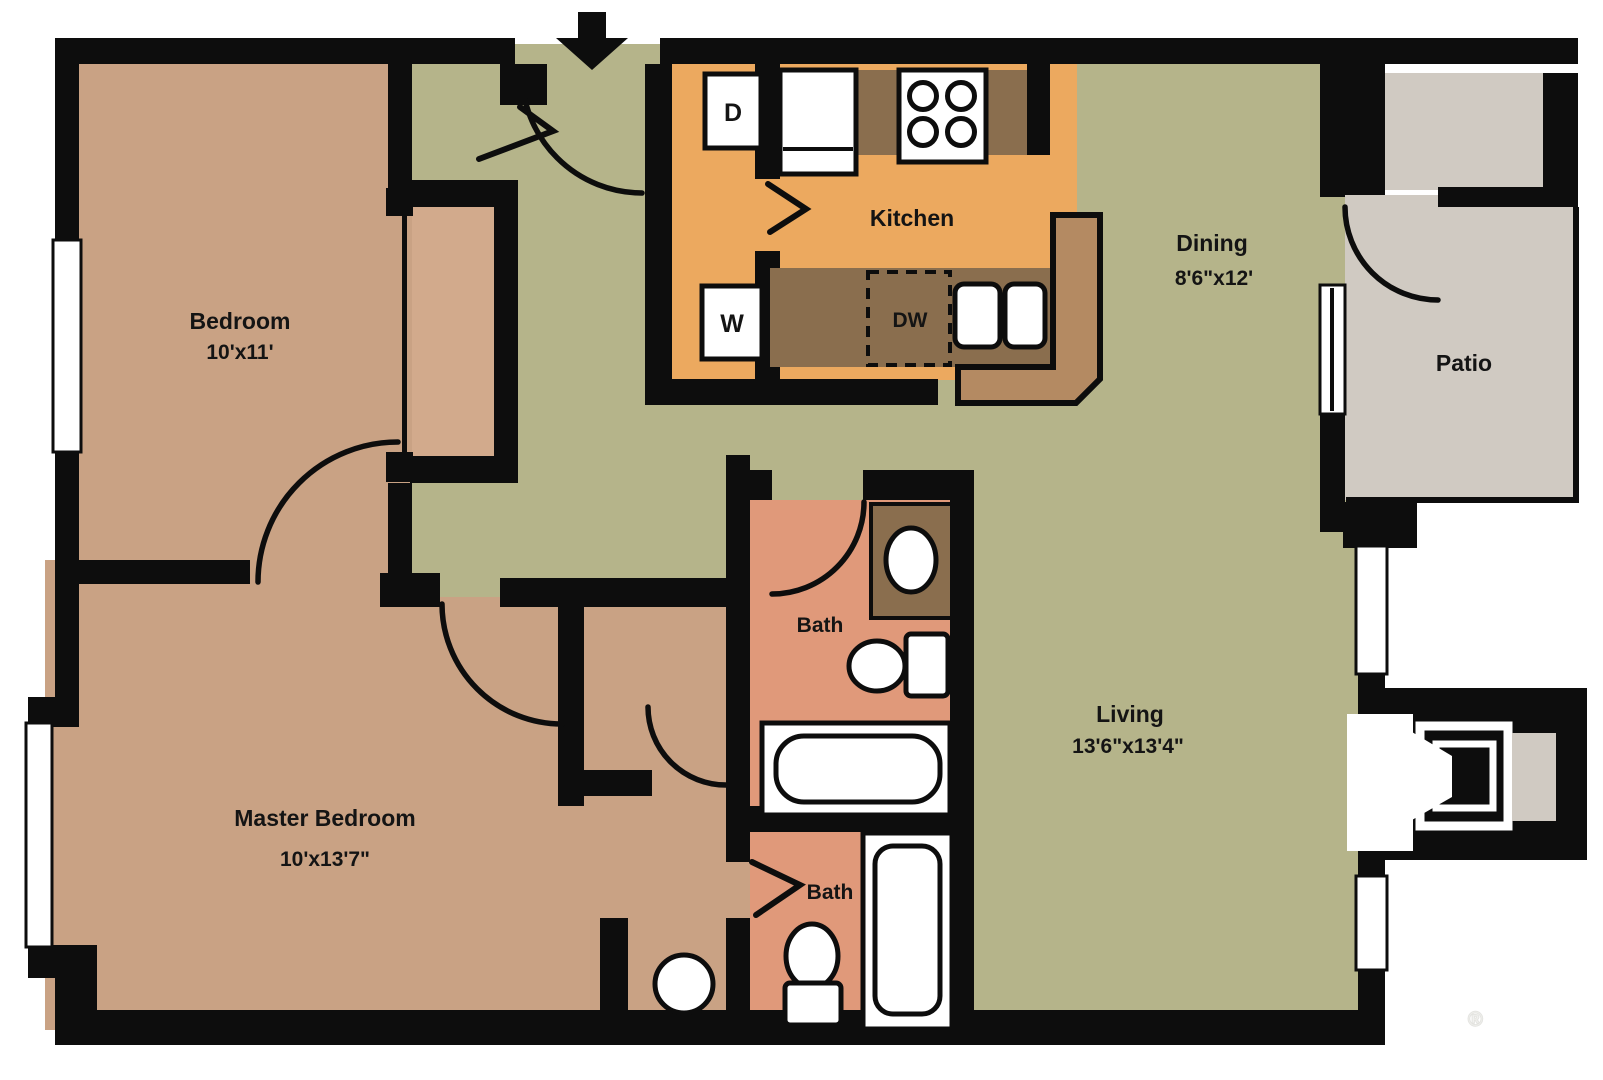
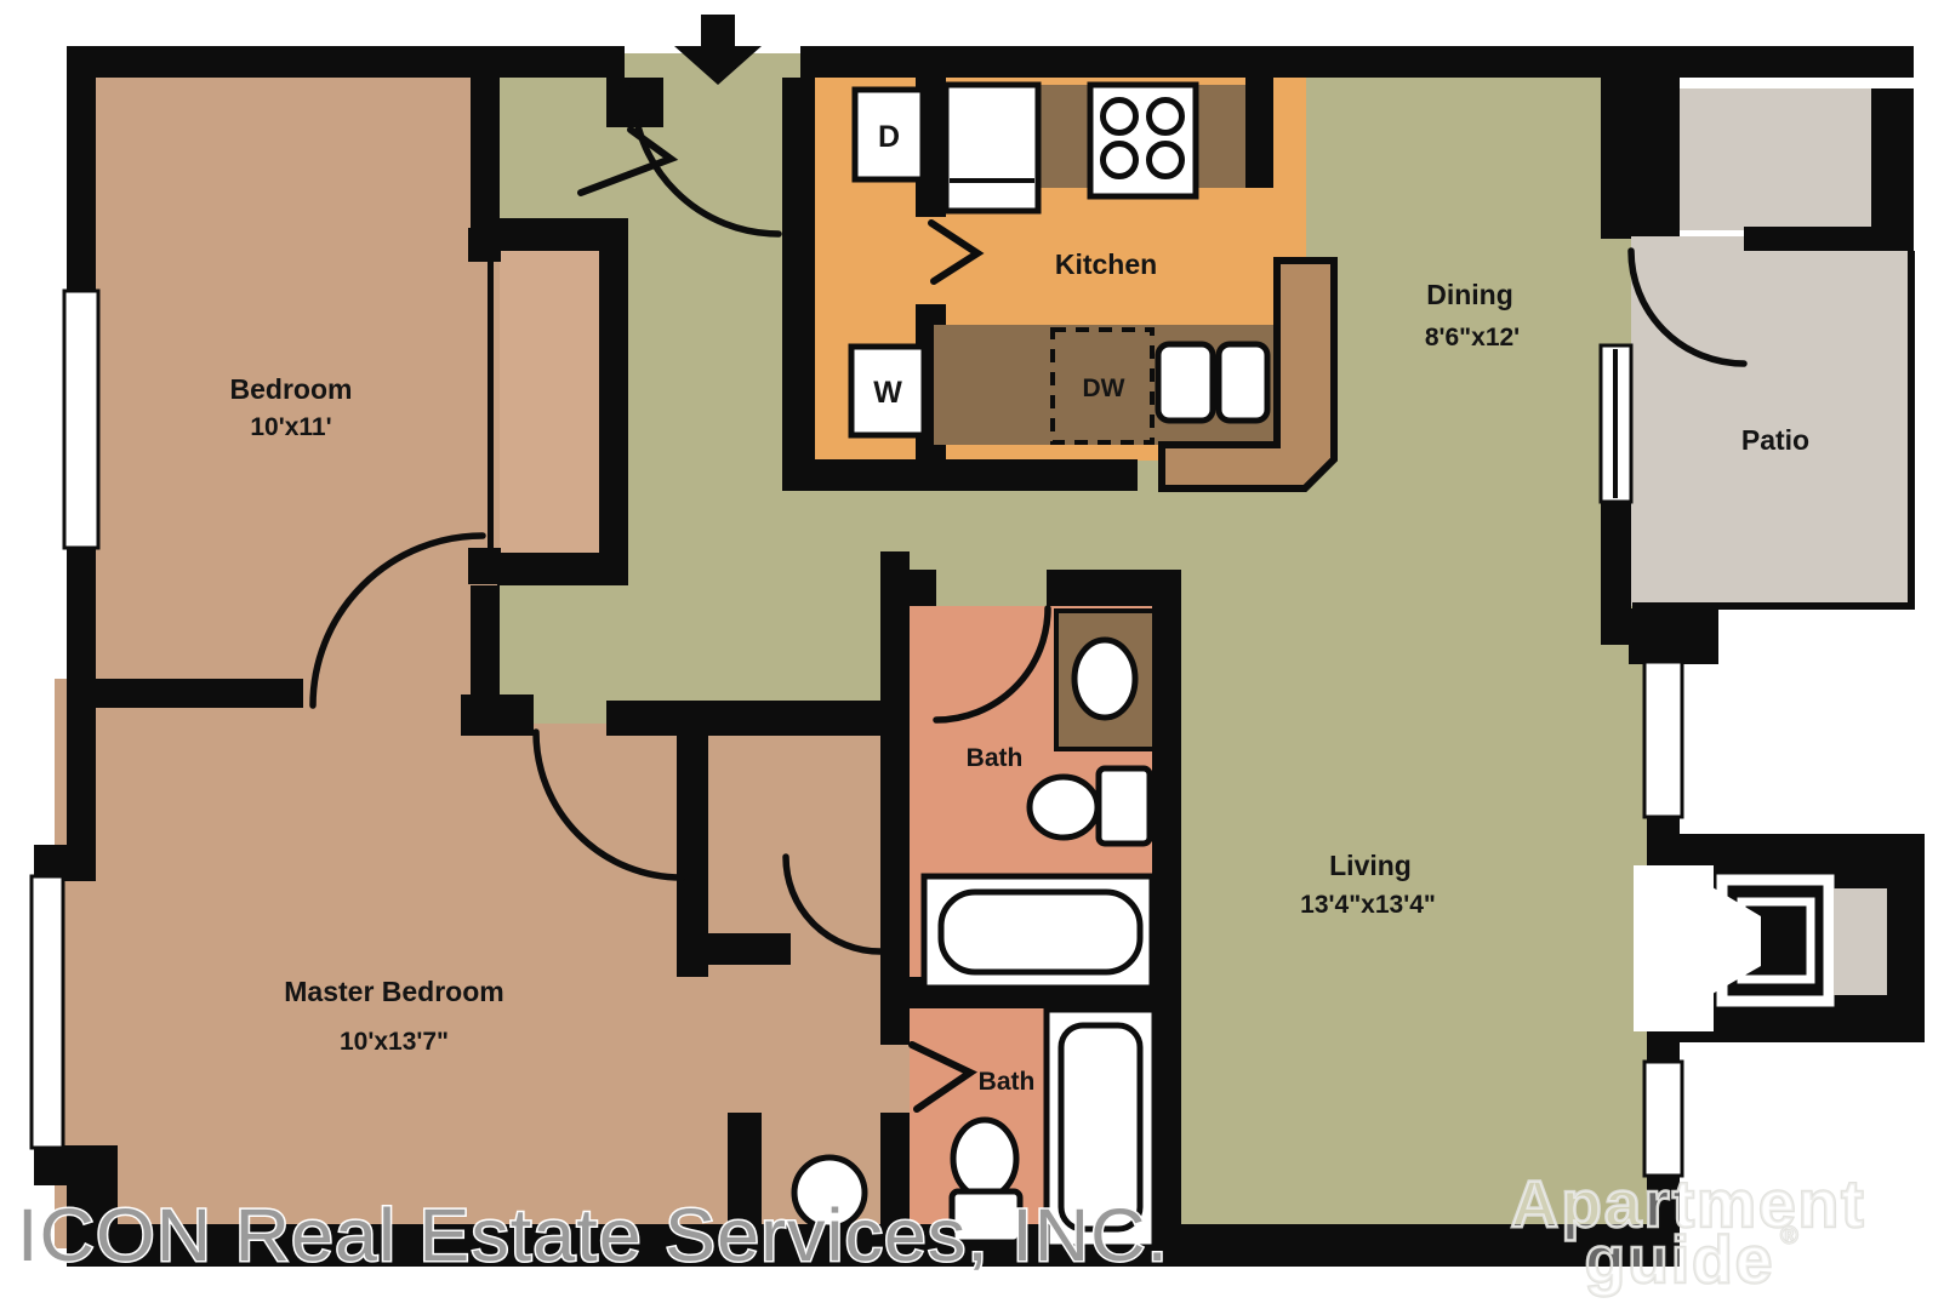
  Bedroom
  10'x11'
  Master Bedroom
  10'x13'7"
  Kitchen
  Dining
  8'6"x12'
  Patio
  Living
- 13'6"x13'4"
+ 13'4"x13'4"
  Bath
  Bath
  D
  W
  DW
+ ICON Real Estate Services, INC.
+ Apartment
+ guide
  ®
